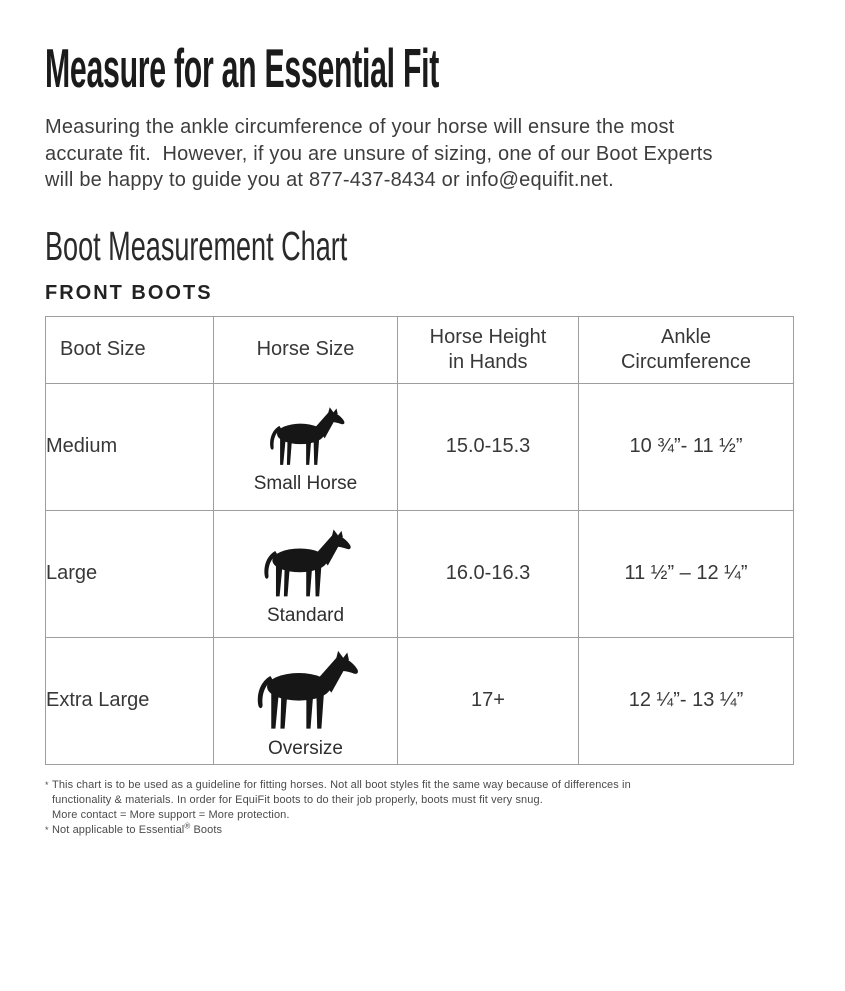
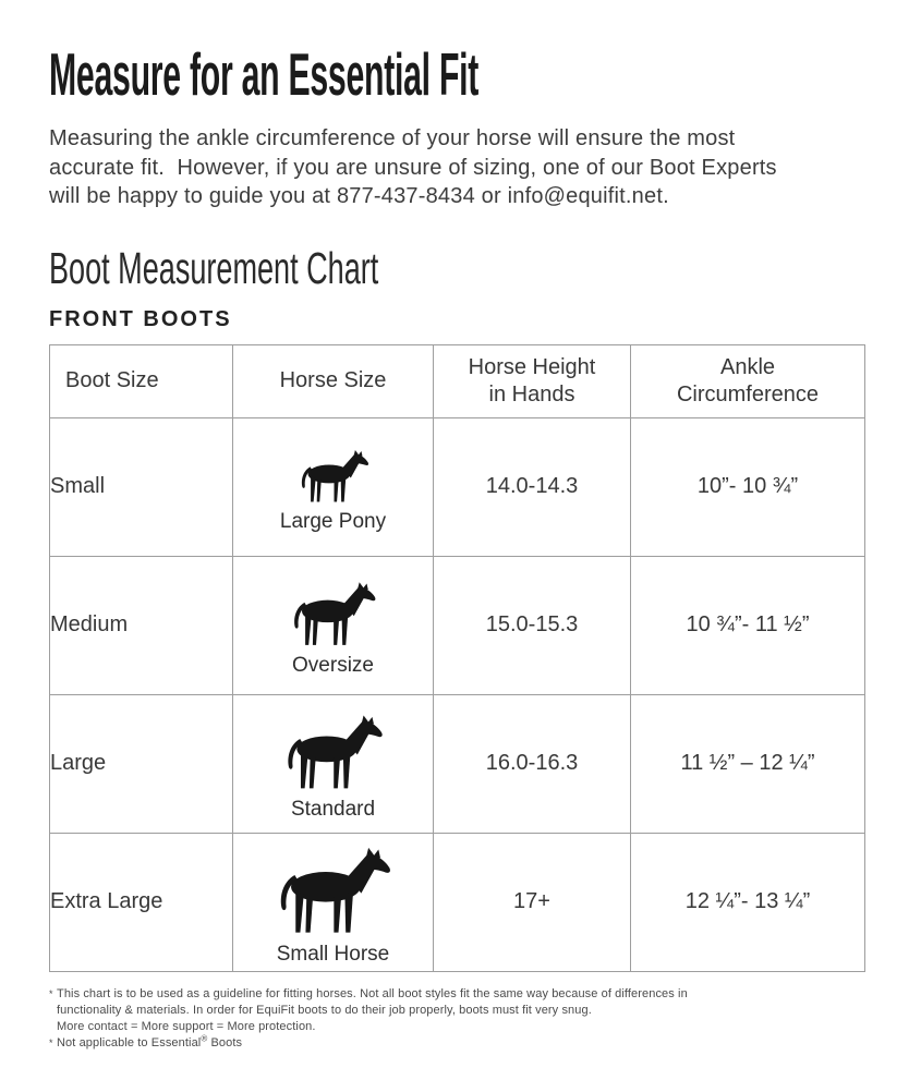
  Measure for an Essential Fit
  Measuring the ankle circumference of your horse will ensure the most
  accurate fit. However, if you are unsure of sizing, one of our Boot Experts
  will be happy to guide you at 877-437-8434 or info@equifit.net.
  Boot Measurement Chart
  FRONT BOOTS
  Boot Size	Horse Size	Horse Height in Hands	Ankle Circumference
+ Small	Large Pony	14.0-14.3	10”- 10 ¾”
- Medium	Small Horse	15.0-15.3	10 ¾”- 11 ½”
+ Medium	Oversize	15.0-15.3	10 ¾”- 11 ½”
  Large	Standard	16.0-16.3	11 ½” – 12 ¼”
- Extra Large	Oversize	17+	12 ¼”- 13 ¼”
+ Extra Large	Small Horse	17+	12 ¼”- 13 ¼”
  *
  This chart is to be used as a guideline for fitting horses. Not all boot styles fit the same way because of differences in
  functionality & materials. In order for EquiFit boots to do their job properly, boots must fit very snug.
  More contact = More support = More protection.
  *
  Not applicable to Essential® Boots
